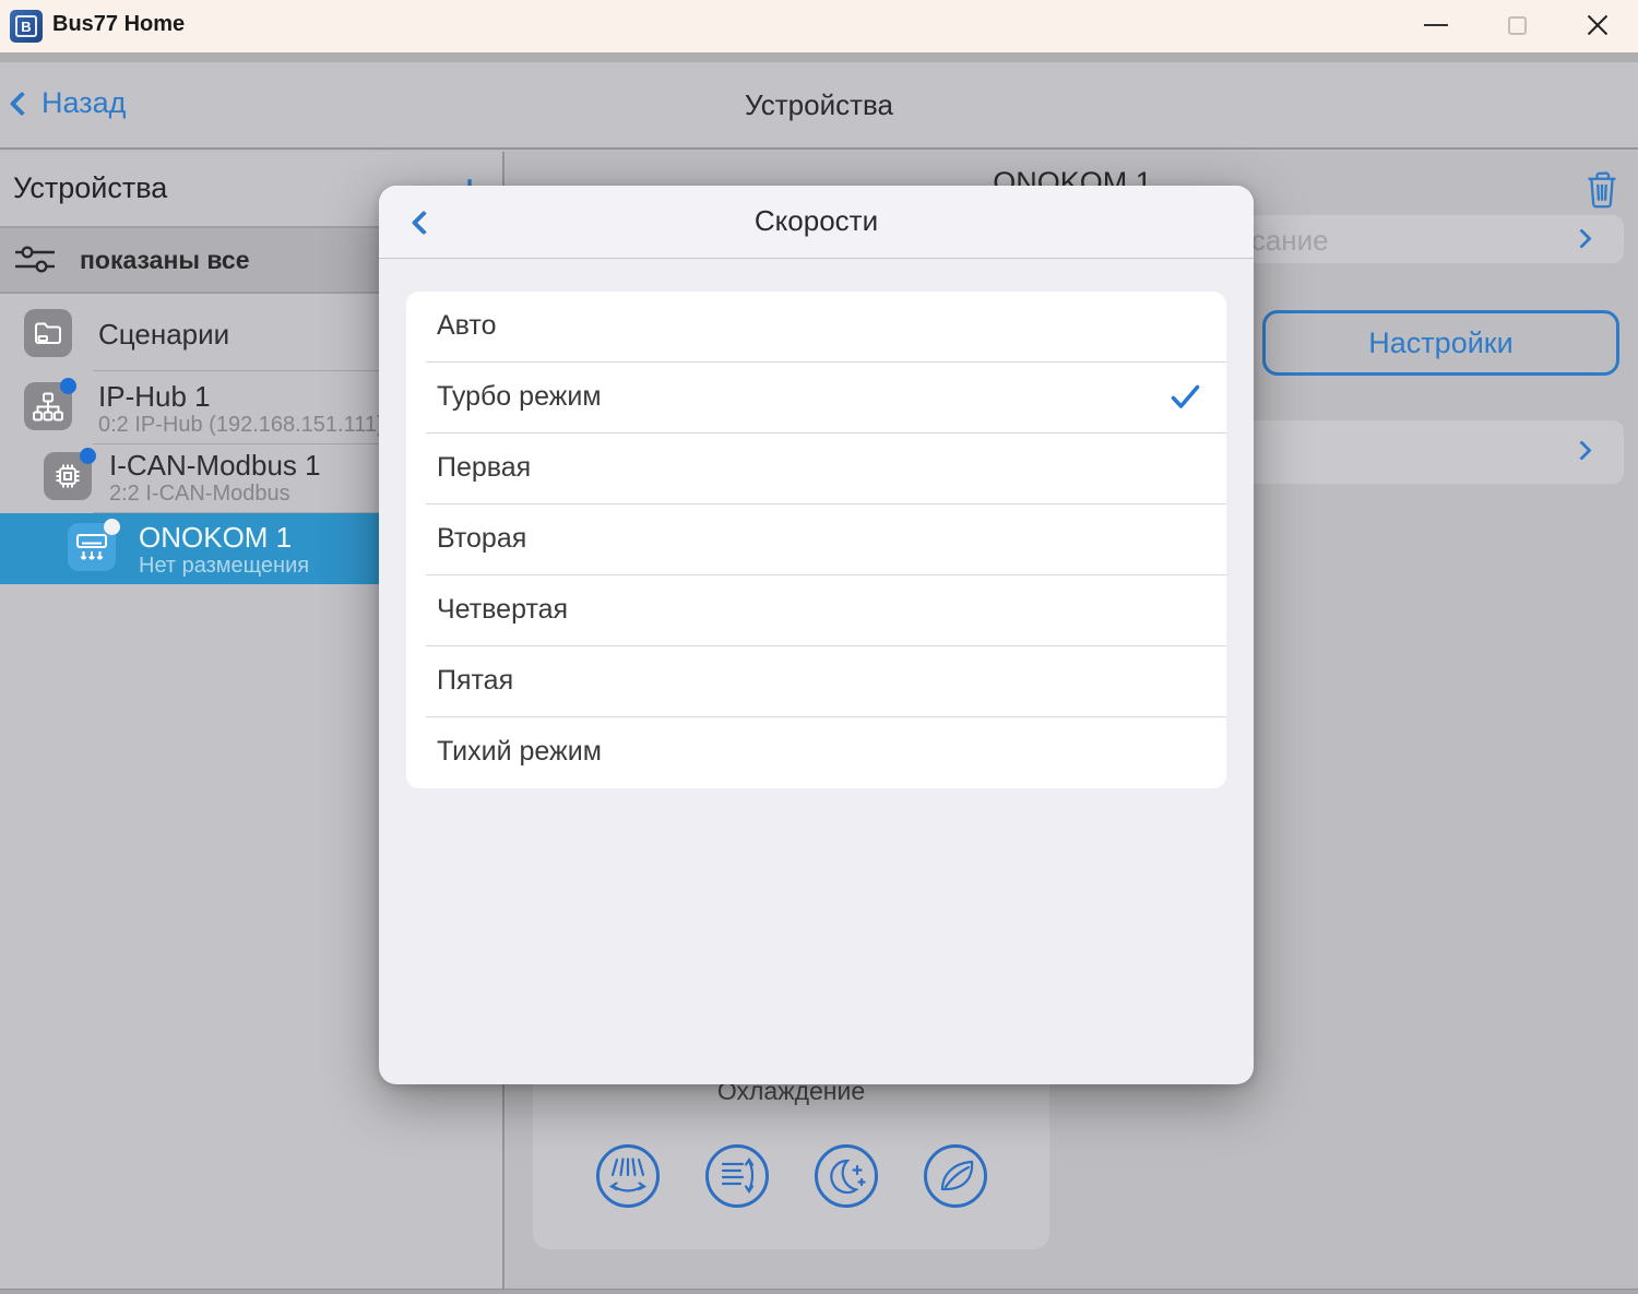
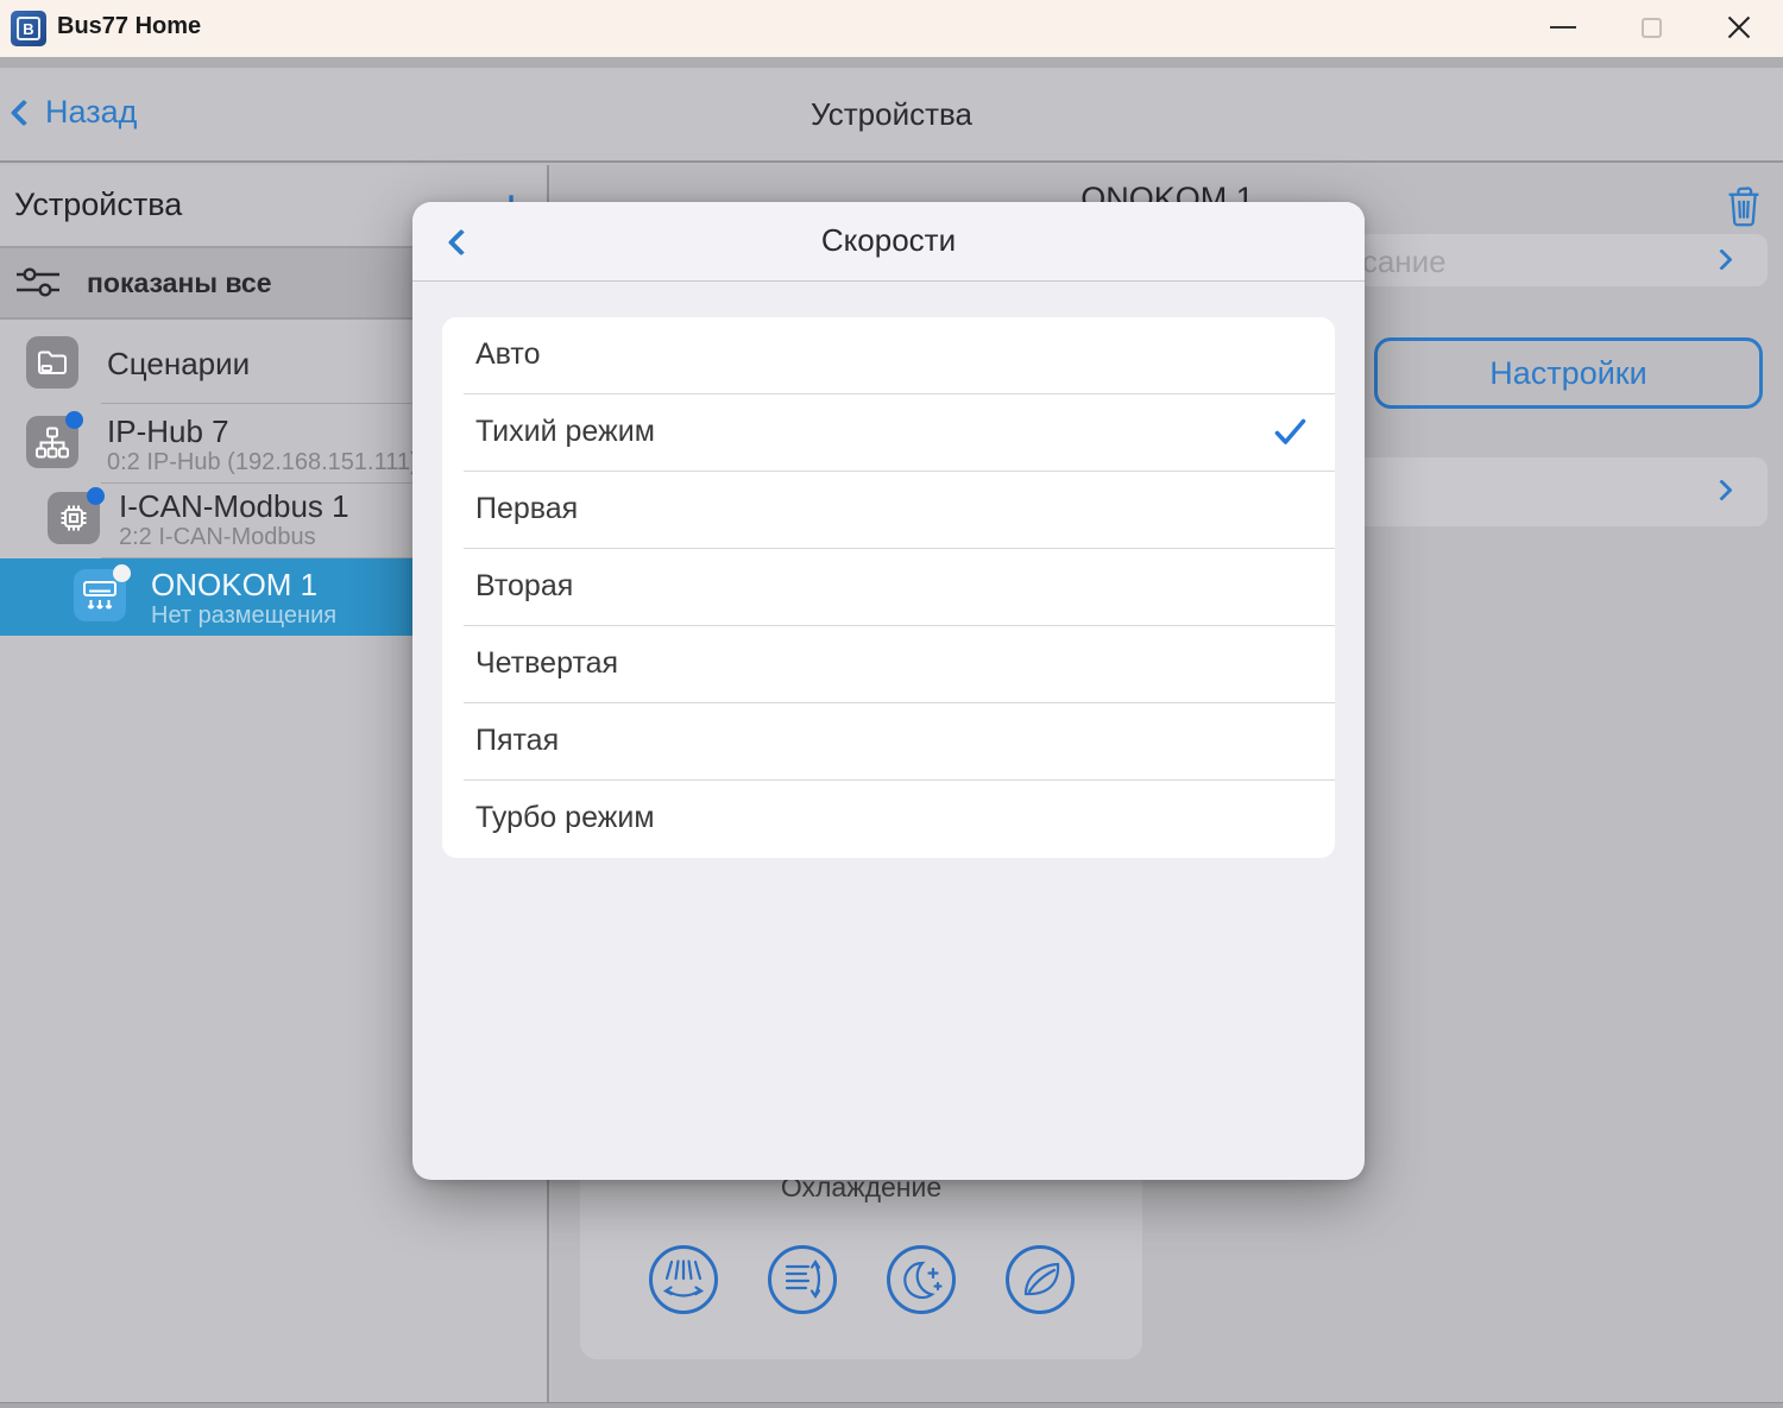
  B
  Bus77 Home
  Назад
  Устройства
  Устройства
  показаны все
  Сценарии
- IP-Hub 1
+ IP-Hub 7
  0:2 IP-Hub (192.168.151.111
  I-CAN-Modbus 1
  2:2 I-CAN-Modbus
  ONOKOM 1
  Нет размещения
  ONOKOM 1
  Настройки
  Охлаждение
  Скорости
  Авто
- Турбо режим
+ Тихий режим
  Первая
  Вторая
  Четвертая
  Пятая
- Тихий режим
+ Турбо режим
